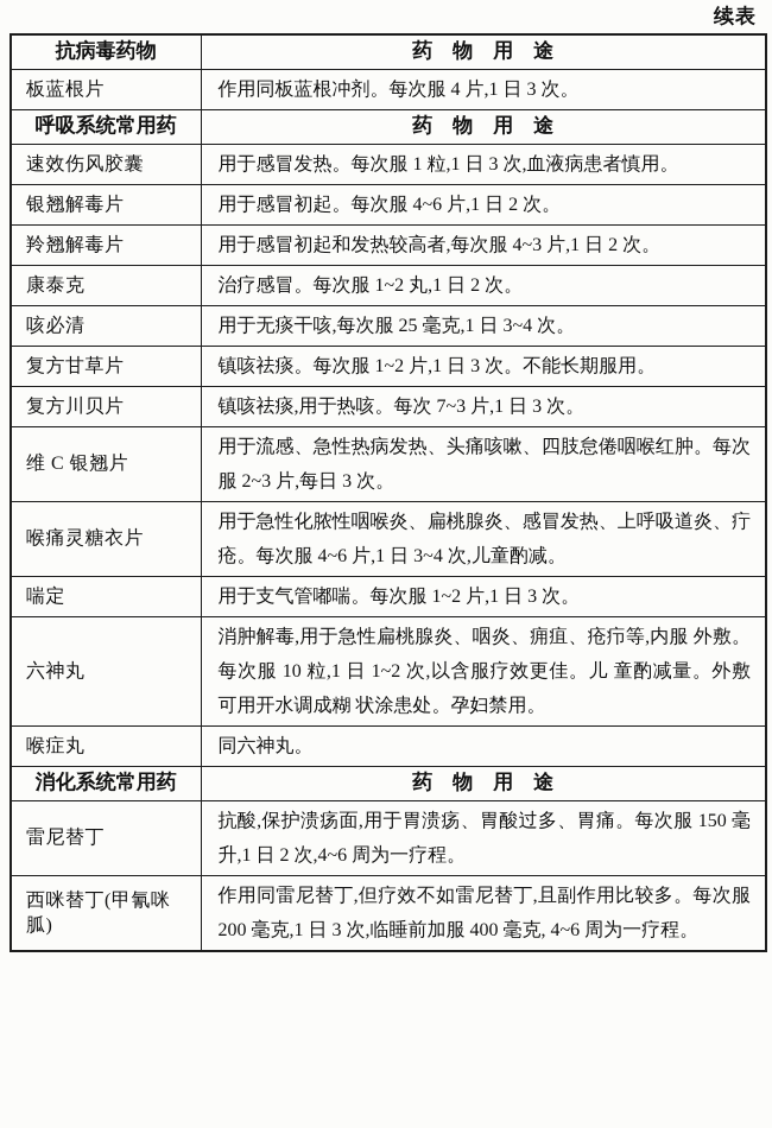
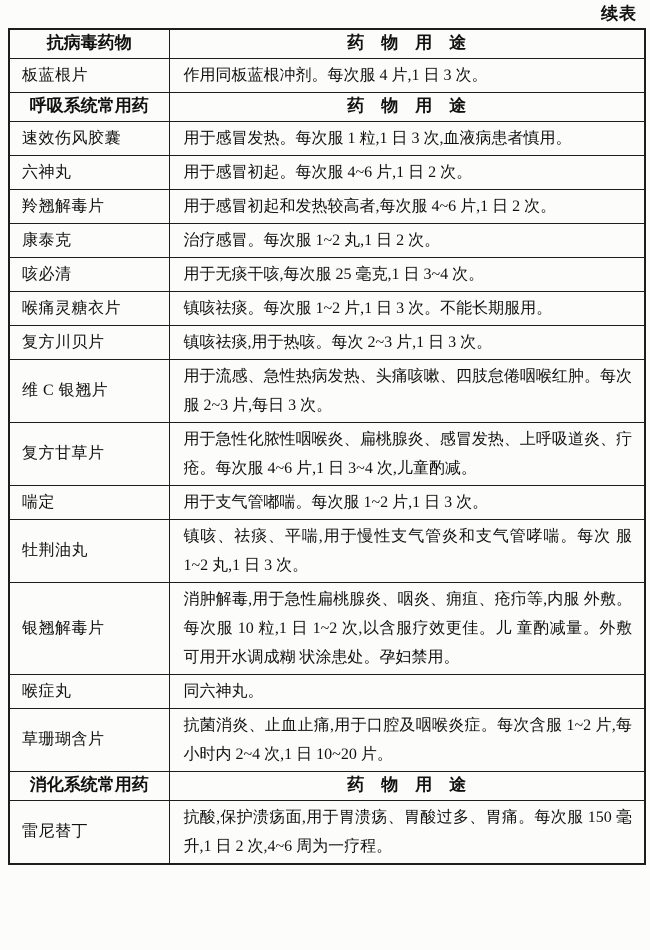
  续表
  抗病毒药物	药 物 用 途
  板蓝根片	作用同板蓝根冲剂。每次服 4 片,1 日 3 次。
  呼吸系统常用药	药 物 用 途
  速效伤风胶囊	用于感冒发热。每次服 1 粒,1 日 3 次,血液病患者慎用。
- 银翘解毒片	用于感冒初起。每次服 4~6 片,1 日 2 次。
+ 六神丸	用于感冒初起。每次服 4~6 片,1 日 2 次。
- 羚翘解毒片	用于感冒初起和发热较高者,每次服 4~3 片,1 日 2 次。
+ 羚翘解毒片	用于感冒初起和发热较高者,每次服 4~6 片,1 日 2 次。
  康泰克	治疗感冒。每次服 1~2 丸,1 日 2 次。
  咳必清	用于无痰干咳,每次服 25 毫克,1 日 3~4 次。
- 复方甘草片	镇咳祛痰。每次服 1~2 片,1 日 3 次。不能长期服用。
+ 喉痛灵糖衣片	镇咳祛痰。每次服 1~2 片,1 日 3 次。不能长期服用。
- 复方川贝片	镇咳祛痰,用于热咳。每次 7~3 片,1 日 3 次。
+ 复方川贝片	镇咳祛痰,用于热咳。每次 2~3 片,1 日 3 次。
  维 C 银翘片	用于流感、急性热病发热、头痛咳嗽、四肢怠倦咽喉红肿。每次服 2~3 片,每日 3 次。
- 喉痛灵糖衣片	用于急性化脓性咽喉炎、扁桃腺炎、感冒发热、上呼吸道炎、疔疮。每次服 4~6 片,1 日 3~4 次,儿童酌减。
+ 复方甘草片	用于急性化脓性咽喉炎、扁桃腺炎、感冒发热、上呼吸道炎、疔疮。每次服 4~6 片,1 日 3~4 次,儿童酌减。
  喘定	用于支气管嘟喘。每次服 1~2 片,1 日 3 次。
+ 牡荆油丸	镇咳、祛痰、平喘,用于慢性支气管炎和支气管哮喘。每次 服 1~2 丸,1 日 3 次。
- 六神丸	消肿解毒,用于急性扁桃腺炎、咽炎、痈疽、疮疖等,内服 外敷。每次服 10 粒,1 日 1~2 次,以含服疗效更佳。儿 童酌减量。外敷可用开水调成糊 状涂患处。孕妇禁用。
+ 银翘解毒片	消肿解毒,用于急性扁桃腺炎、咽炎、痈疽、疮疖等,内服 外敷。每次服 10 粒,1 日 1~2 次,以含服疗效更佳。儿 童酌减量。外敷可用开水调成糊 状涂患处。孕妇禁用。
  喉症丸	同六神丸。
+ 草珊瑚含片	抗菌消炎、止血止痛,用于口腔及咽喉炎症。每次含服 1~2 片,每小时内 2~4 次,1 日 10~20 片。
  消化系统常用药	药 物 用 途
  雷尼替丁	抗酸,保护溃疡面,用于胃溃疡、胃酸过多、胃痛。每次服 150 毫升,1 日 2 次,4~6 周为一疗程。
- 西咪替丁(甲氰咪胍)	作用同雷尼替丁,但疗效不如雷尼替丁,且副作用比较多。每次服 200 毫克,1 日 3 次,临睡前加服 400 毫克, 4~6 周为一疗程。
